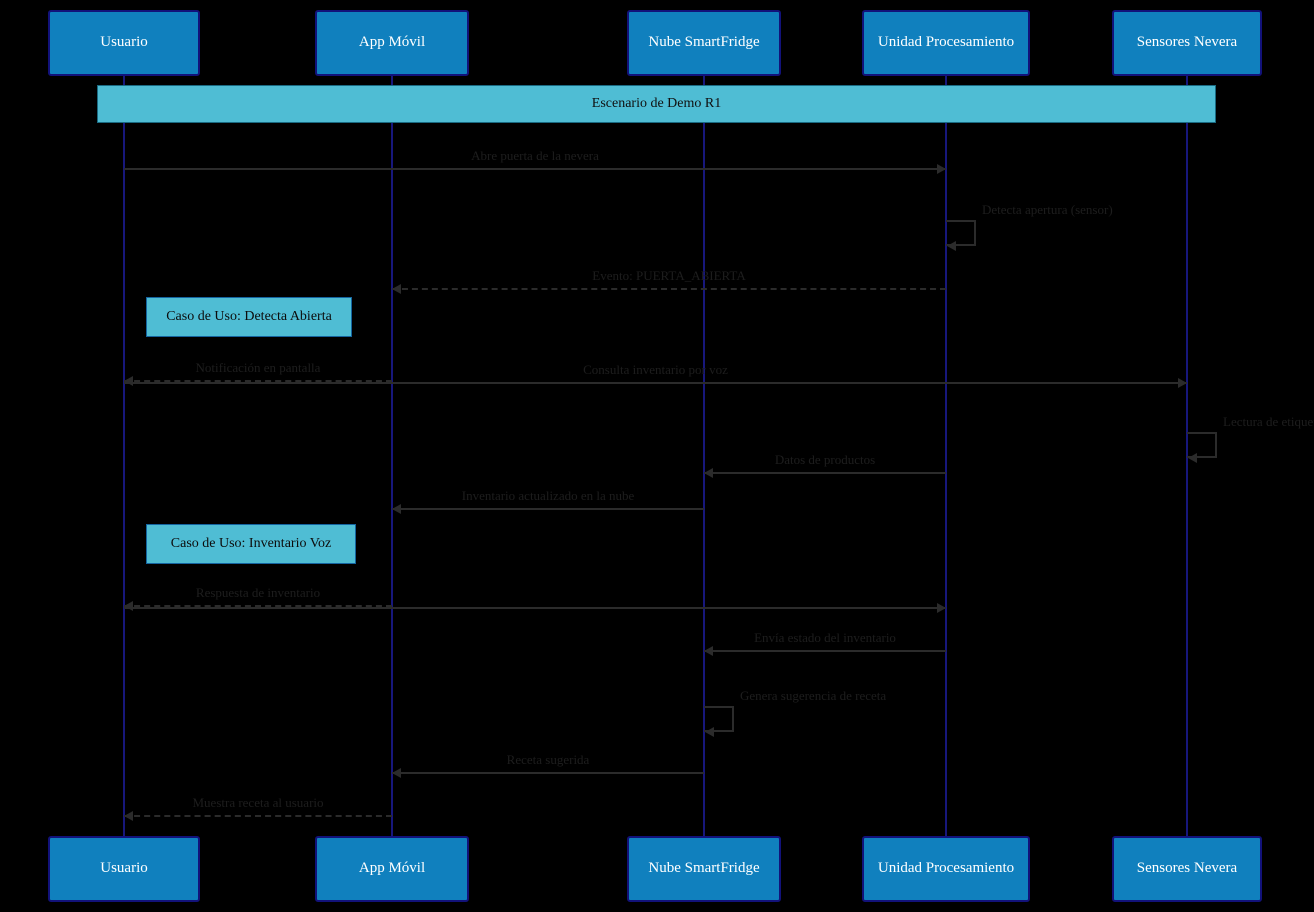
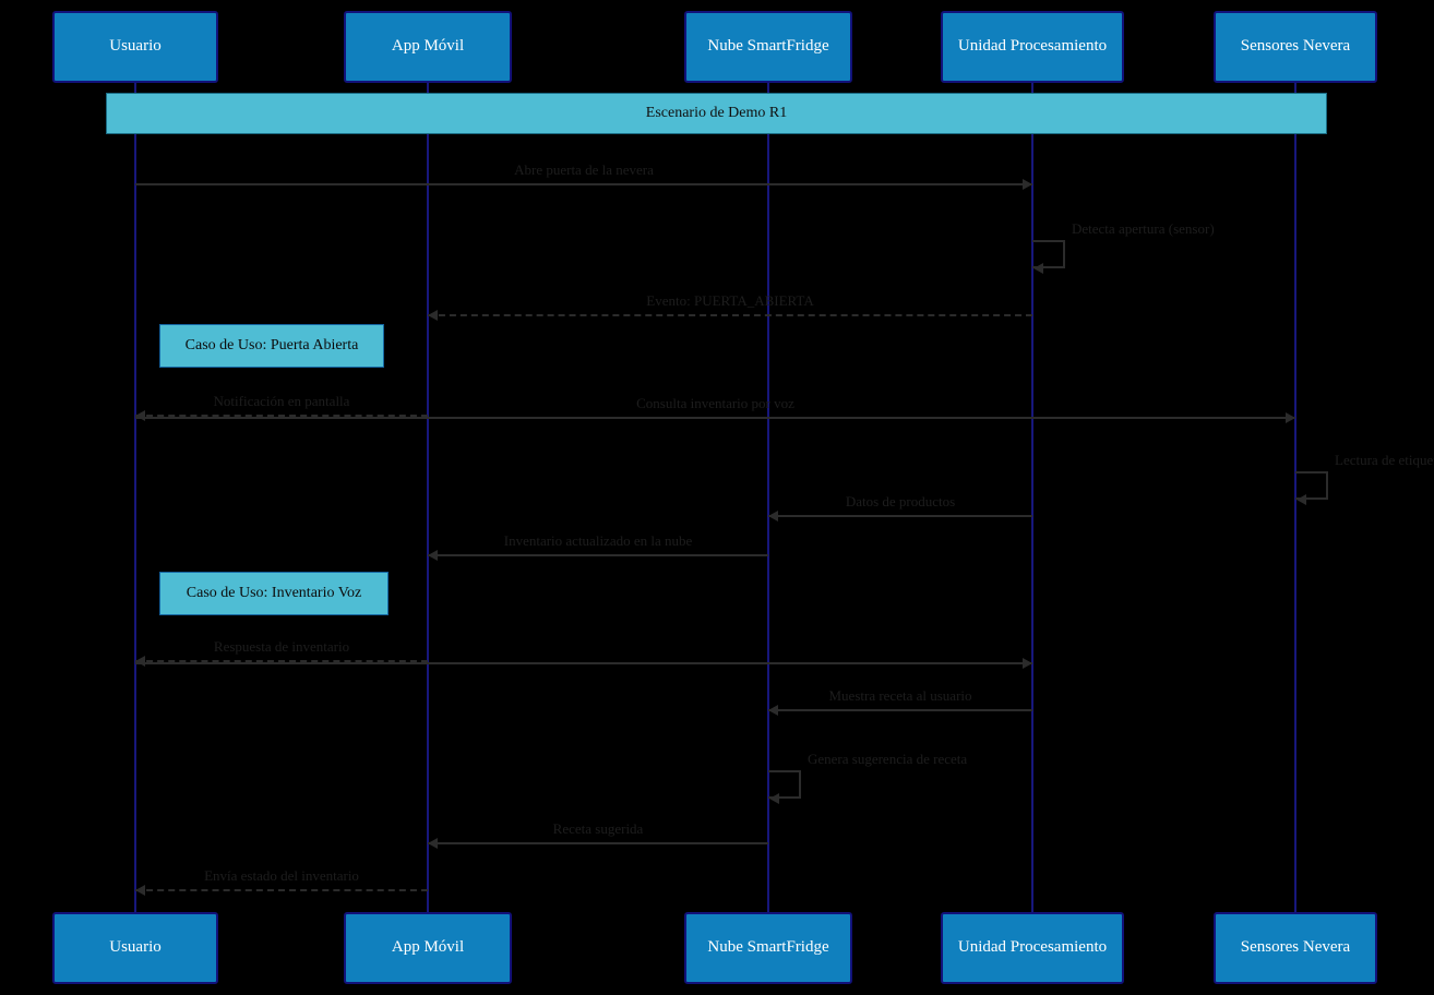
  Usuario
  Usuario
  App Móvil
  App Móvil
  Nube SmartFridge
  Nube SmartFridge
  Unidad Procesamiento
  Unidad Procesamiento
  Sensores Nevera
  Sensores Nevera
  Escenario de Demo R1
  Abre puerta de la nevera
  Detecta apertura (sensor)
  Evento: PUERTA_ABIERTA
  Notificación en pantalla
  Consulta inventario por voz
  Datos de productos
  Inventario actualizado en la nube
  Respuesta de inventario
- Envía estado del inventario
+ Muestra receta al usuario
  Genera sugerencia de receta
  Receta sugerida
- Muestra receta al usuario
+ Envía estado del inventario
- Caso de Uso: Detecta Abierta
+ Caso de Uso: Puerta Abierta
  Caso de Uso: Inventario Voz
